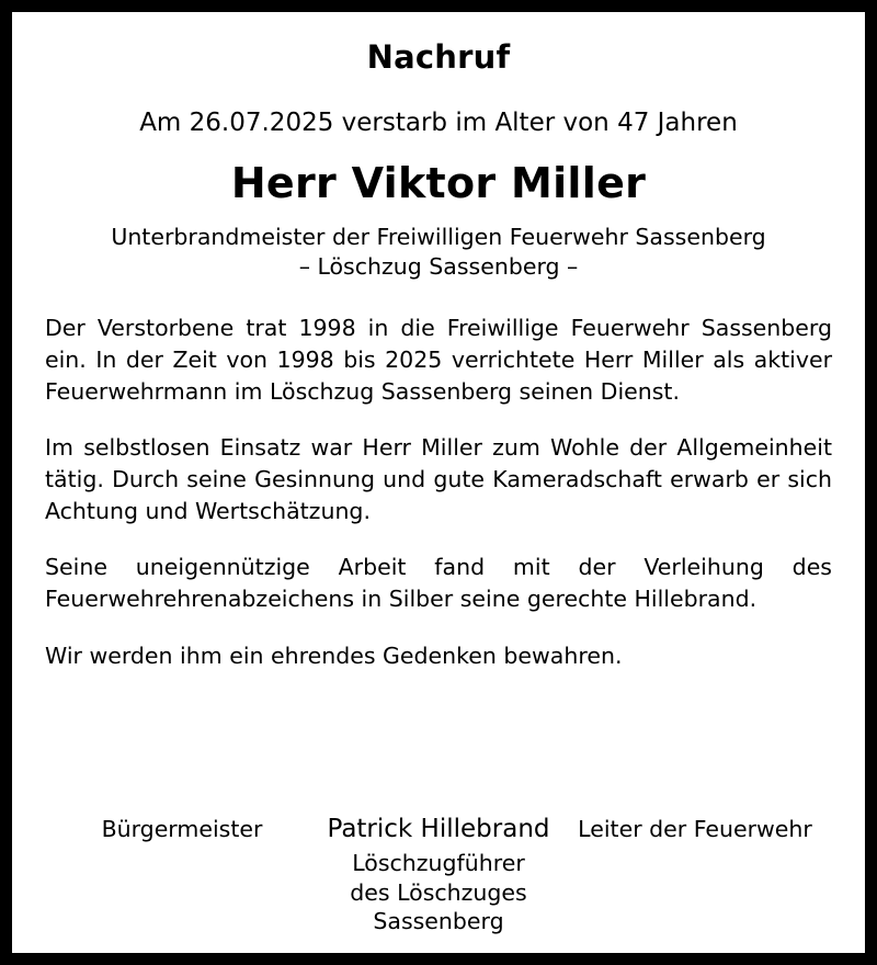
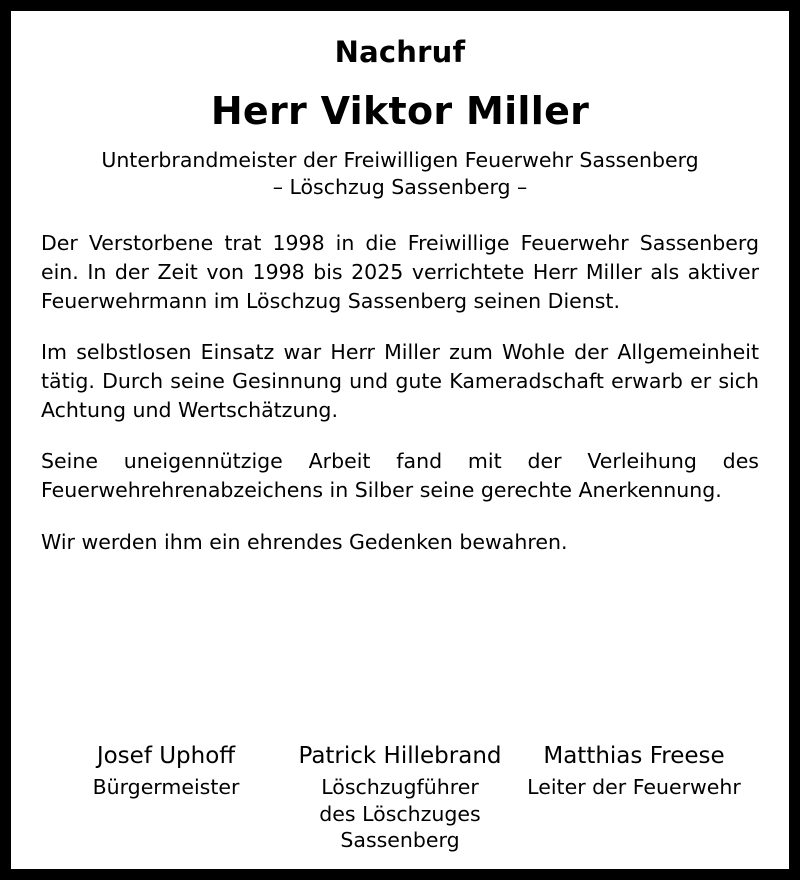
  Nachruf
- Am 26.07.2025 verstarb im Alter von 47 Jahren
  Herr Viktor Miller
  Unterbrandmeister der Freiwilligen Feuerwehr Sassenberg
  – Löschzug Sassenberg –
  Der Verstorbene trat 1998 in die Freiwillige Feuerwehr Sassenberg ein. In der Zeit von 1998 bis 2025 verrichtete Herr Miller als aktiver Feuerwehrmann im Löschzug Sassenberg seinen Dienst.
  Im selbstlosen Einsatz war Herr Miller zum Wohle der Allgemeinheit tätig. Durch seine Gesinnung und gute Kameradschaft erwarb er sich Achtung und Wertschätzung.
- Seine uneigennützige Arbeit fand mit der Verleihung des Feuerwehrehrenabzeichens in Silber seine gerechte Hillebrand.
+ Seine uneigennützige Arbeit fand mit der Verleihung des Feuerwehrehrenabzeichens in Silber seine gerechte Anerkennung.
  Wir werden ihm ein ehrendes Gedenken bewahren.
+ Josef Uphoff
  Bürgermeister
  Patrick Hillebrand
  Löschzugführer
  des Löschzuges
  Sassenberg
+ Matthias Freese
  Leiter der Feuerwehr
